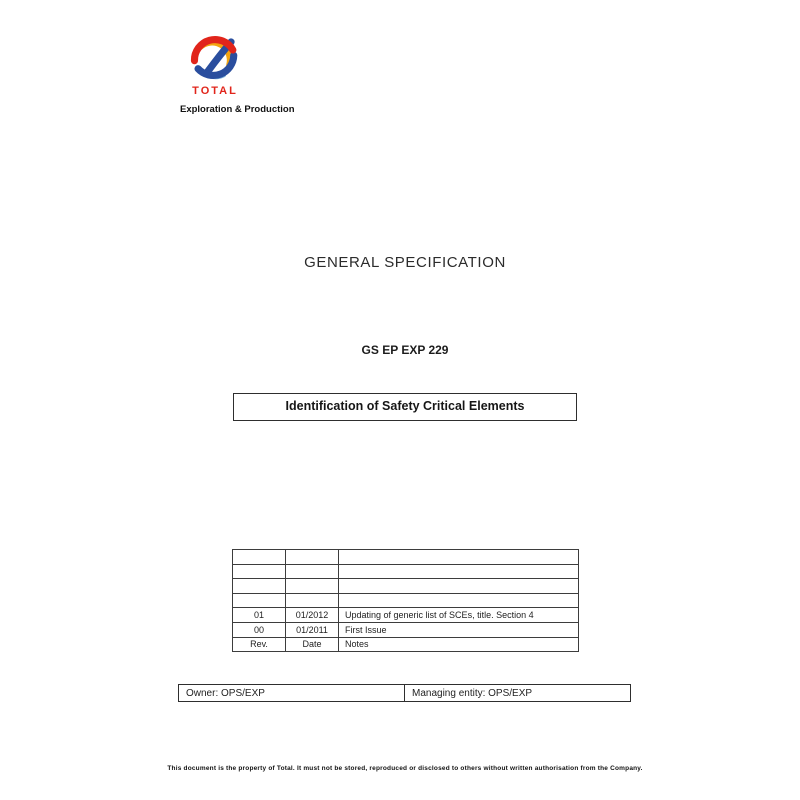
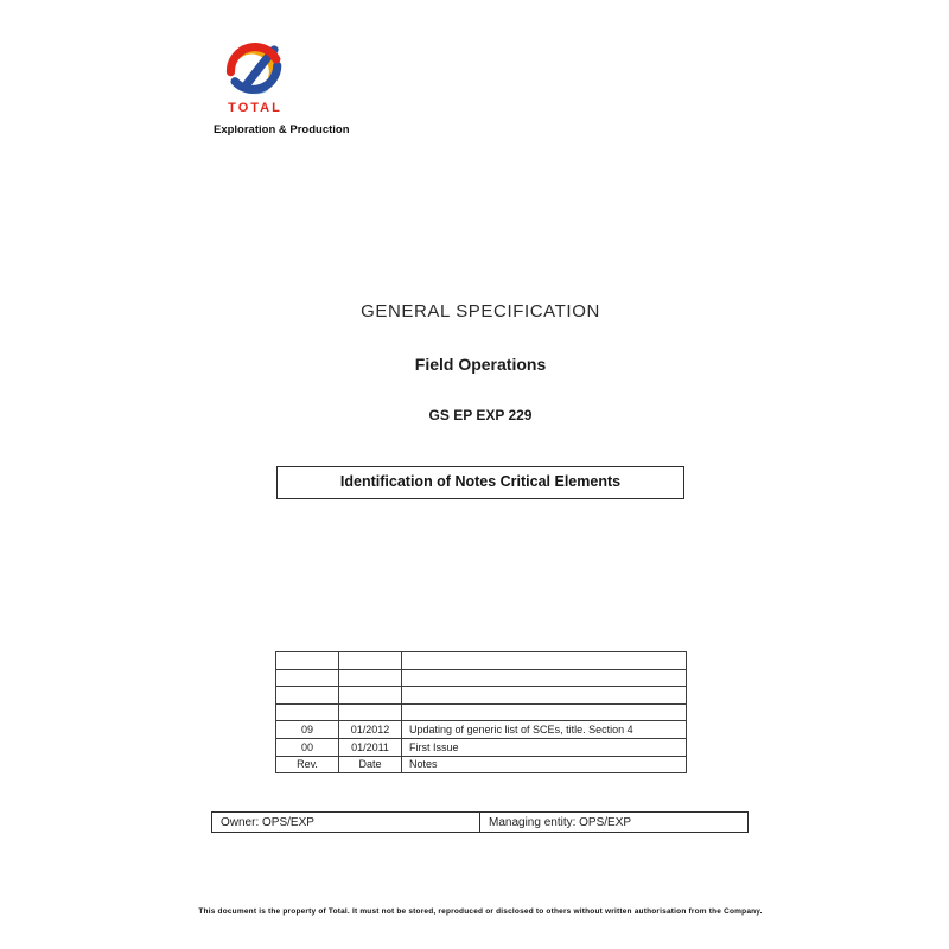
  TOTAL
  Exploration & Production
  GENERAL SPECIFICATION
+ Field Operations
  GS EP EXP 229
- Identification of Safety Critical Elements
+ Identification of Notes Critical Elements
- 01	01/2012	Updating of generic list of SCEs, title. Section 4
+ 09	01/2012	Updating of generic list of SCEs, title. Section 4
  00	01/2011	First Issue
  Rev.	Date	Notes
  Owner: OPS/EXP	Managing entity: OPS/EXP
